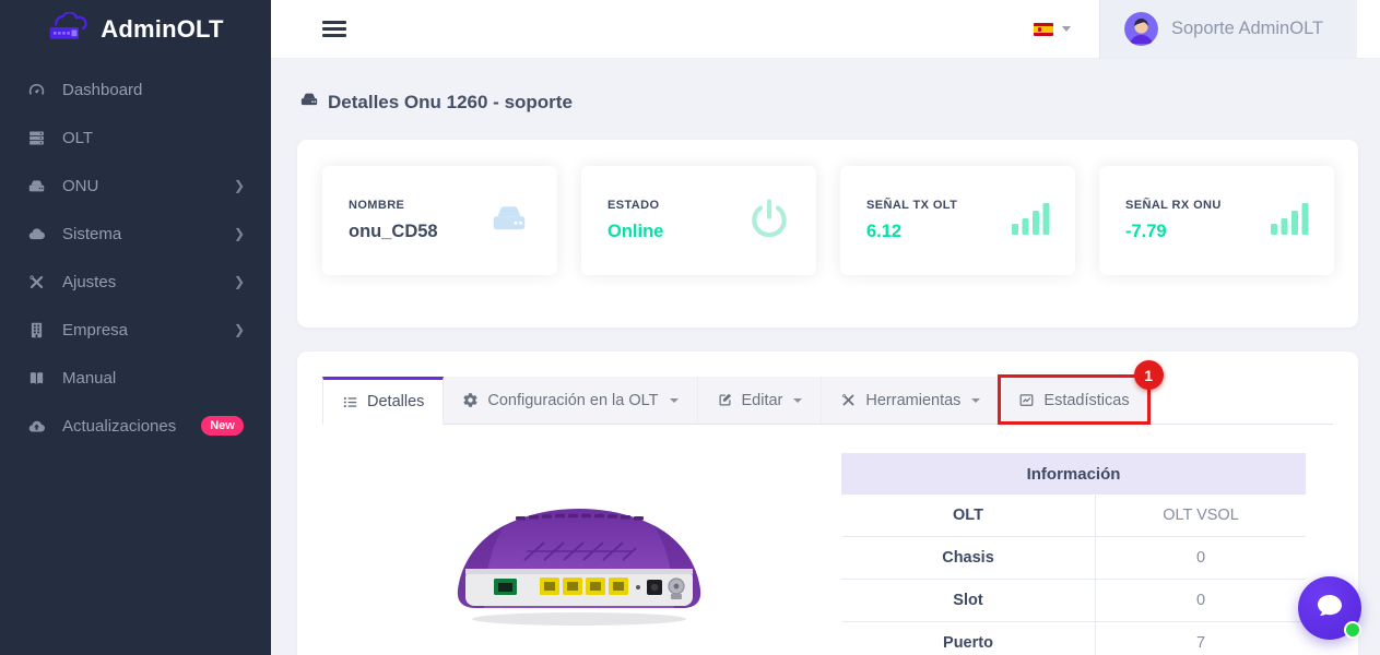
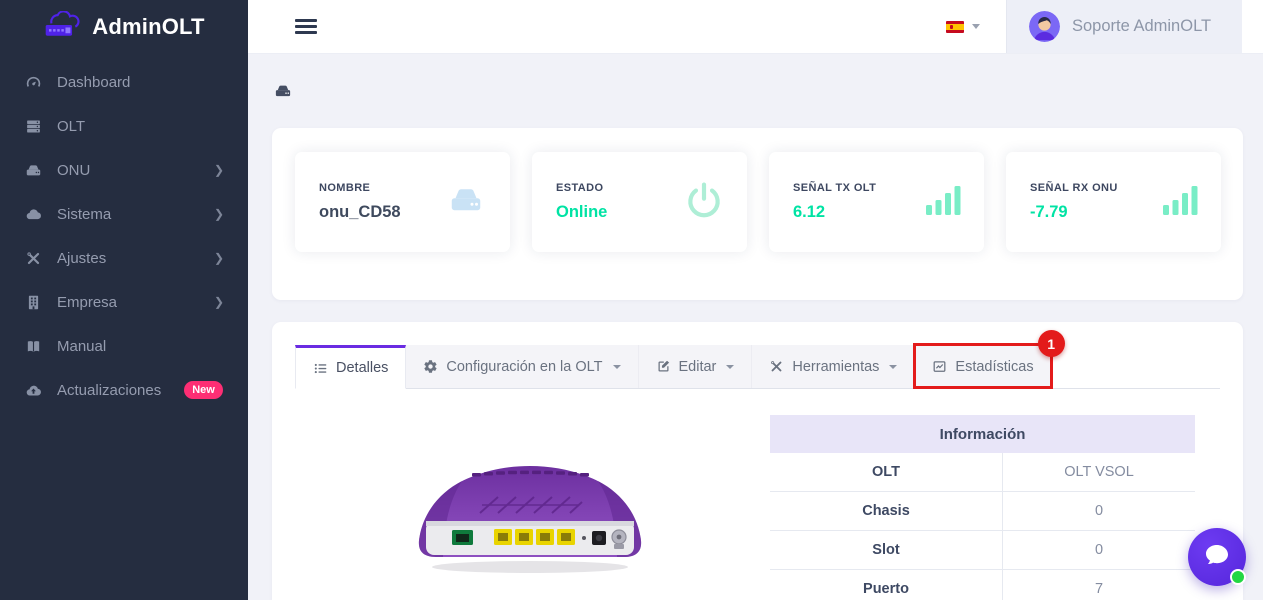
  AdminOLT
  Dashboard
  OLT
  ONU
  ❯
  Sistema
  ❯
  Ajustes
  ❯
  Empresa
  ❯
  Manual
  Actualizaciones
  New
  Soporte AdminOLT
- Detalles Onu 1260 - soporte
  NOMBRE
  onu_CD58
  ESTADO
  Online
  SEÑAL TX OLT
  6.12
  SEÑAL RX ONU
  -7.79
  Detalles
  Configuración en la OLT
  Editar
  Herramientas
  Estadísticas
  1
  Información
  OLT
  OLT VSOL
  Chasis
  0
  Slot
  0
  Puerto
  7
